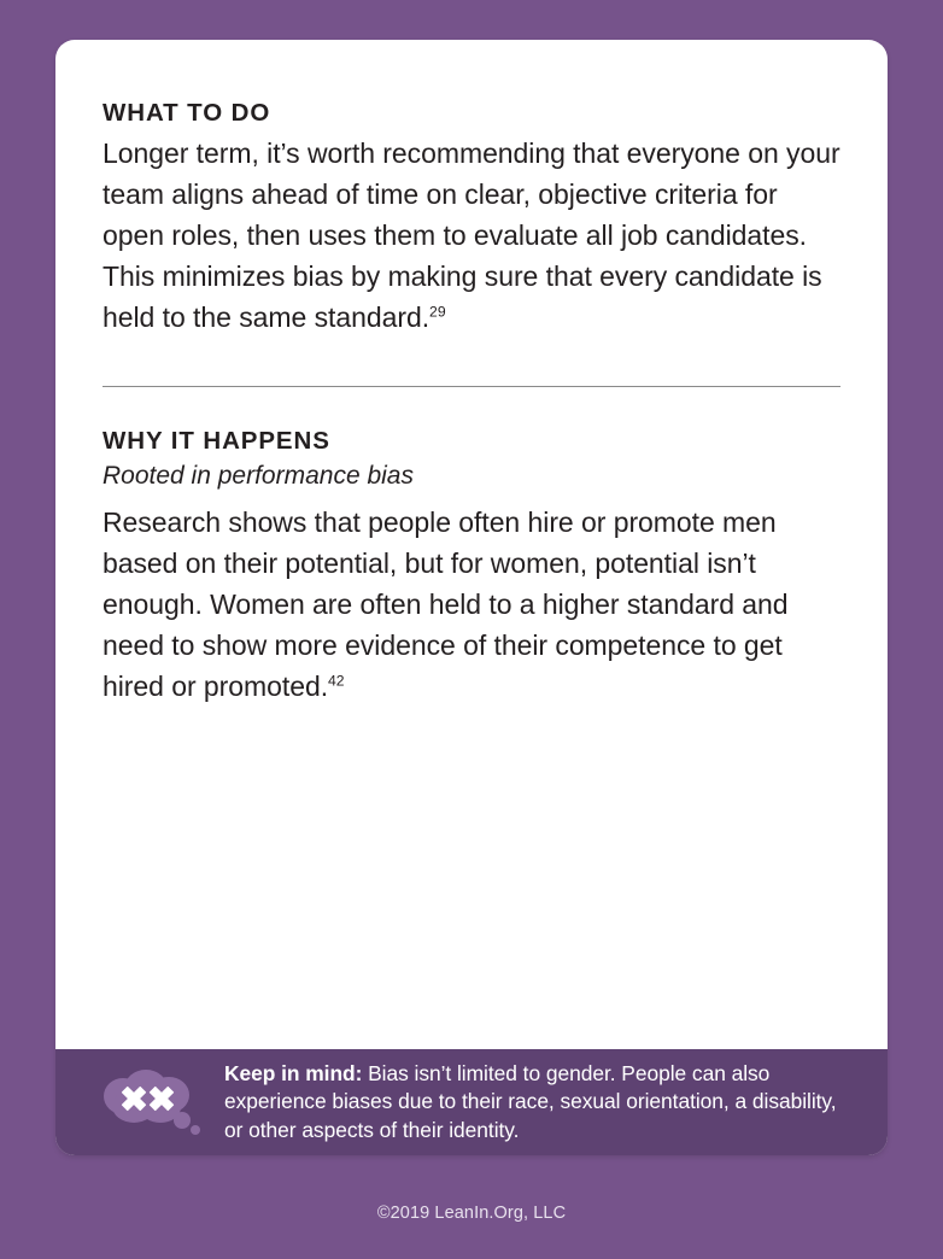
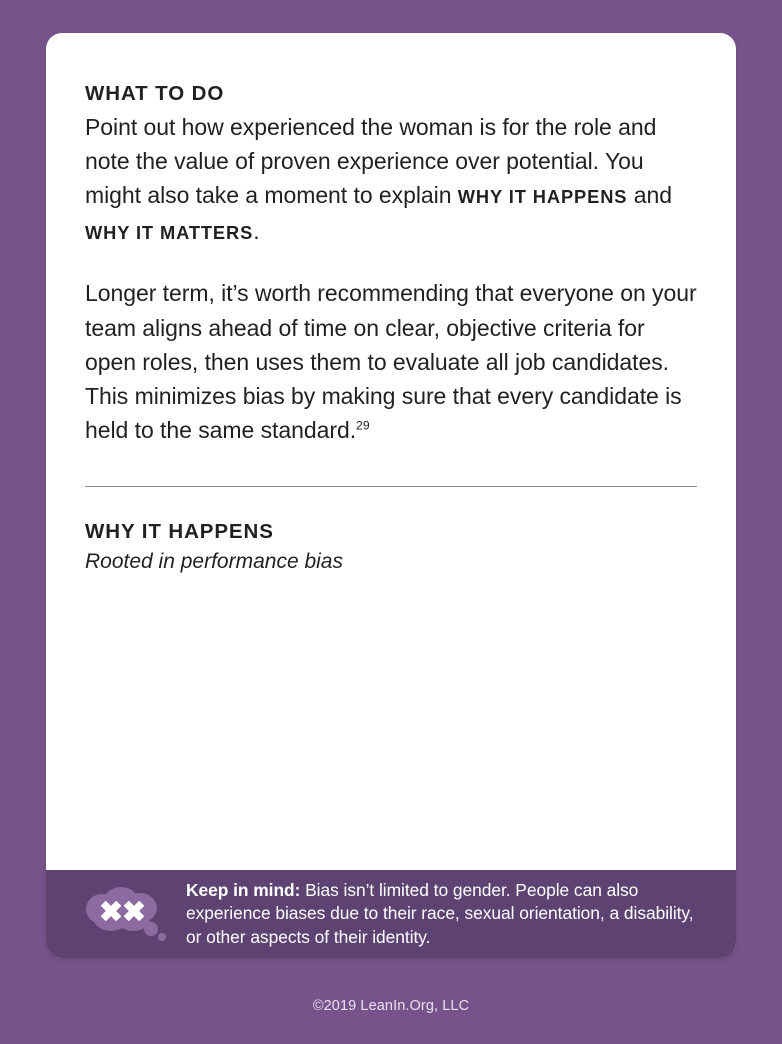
  WHAT TO DO
+ Point out how experienced the woman is for the role and note the value of proven experience over potential. You might also take a moment to explain WHY IT HAPPENS and WHY IT MATTERS.
  Longer term, it’s worth recommending that everyone on your team aligns ahead of time on clear, objective criteria for open roles, then uses them to evaluate all job candidates. This minimizes bias by making sure that every candidate is held to the same standard.29
  WHY IT HAPPENS
  Rooted in performance bias
- Research shows that people often hire or promote men based on their potential, but for women, potential isn’t enough. Women are often held to a higher standard and need to show more evidence of their competence to get hired or promoted.42
  Keep in mind: Bias isn’t limited to gender. People can also experience biases due to their race, sexual orientation, a disability, or other aspects of their identity.
  ©2019 LeanIn.Org, LLC
